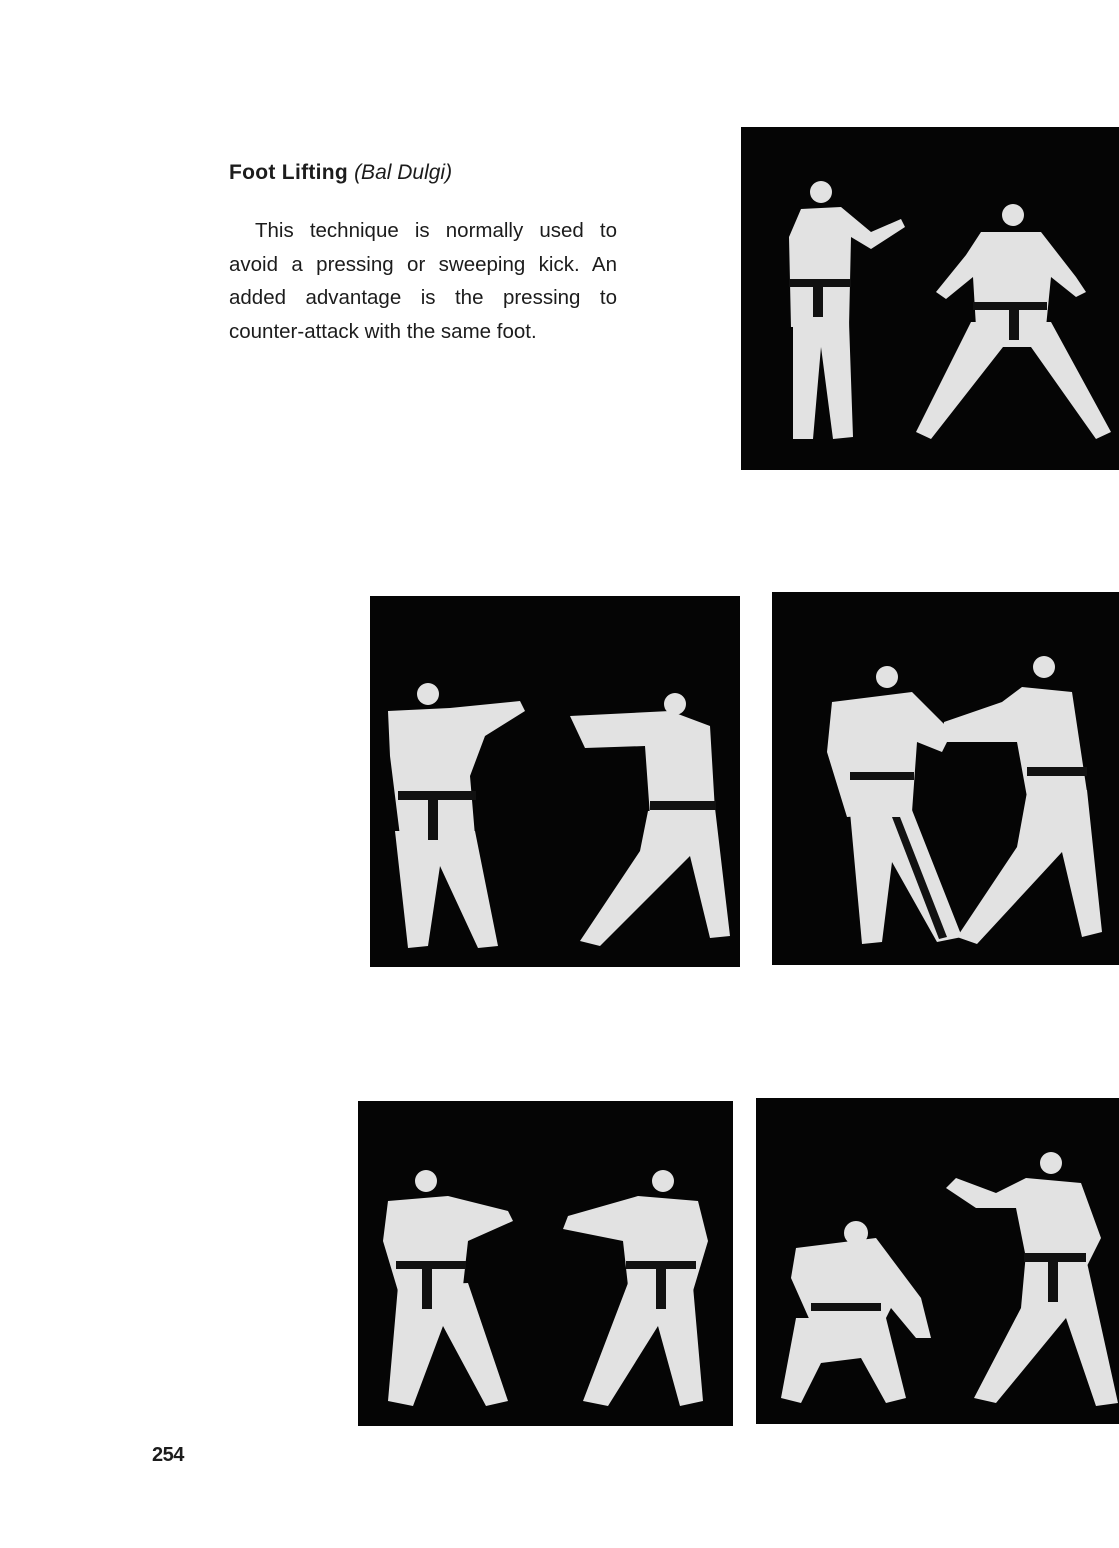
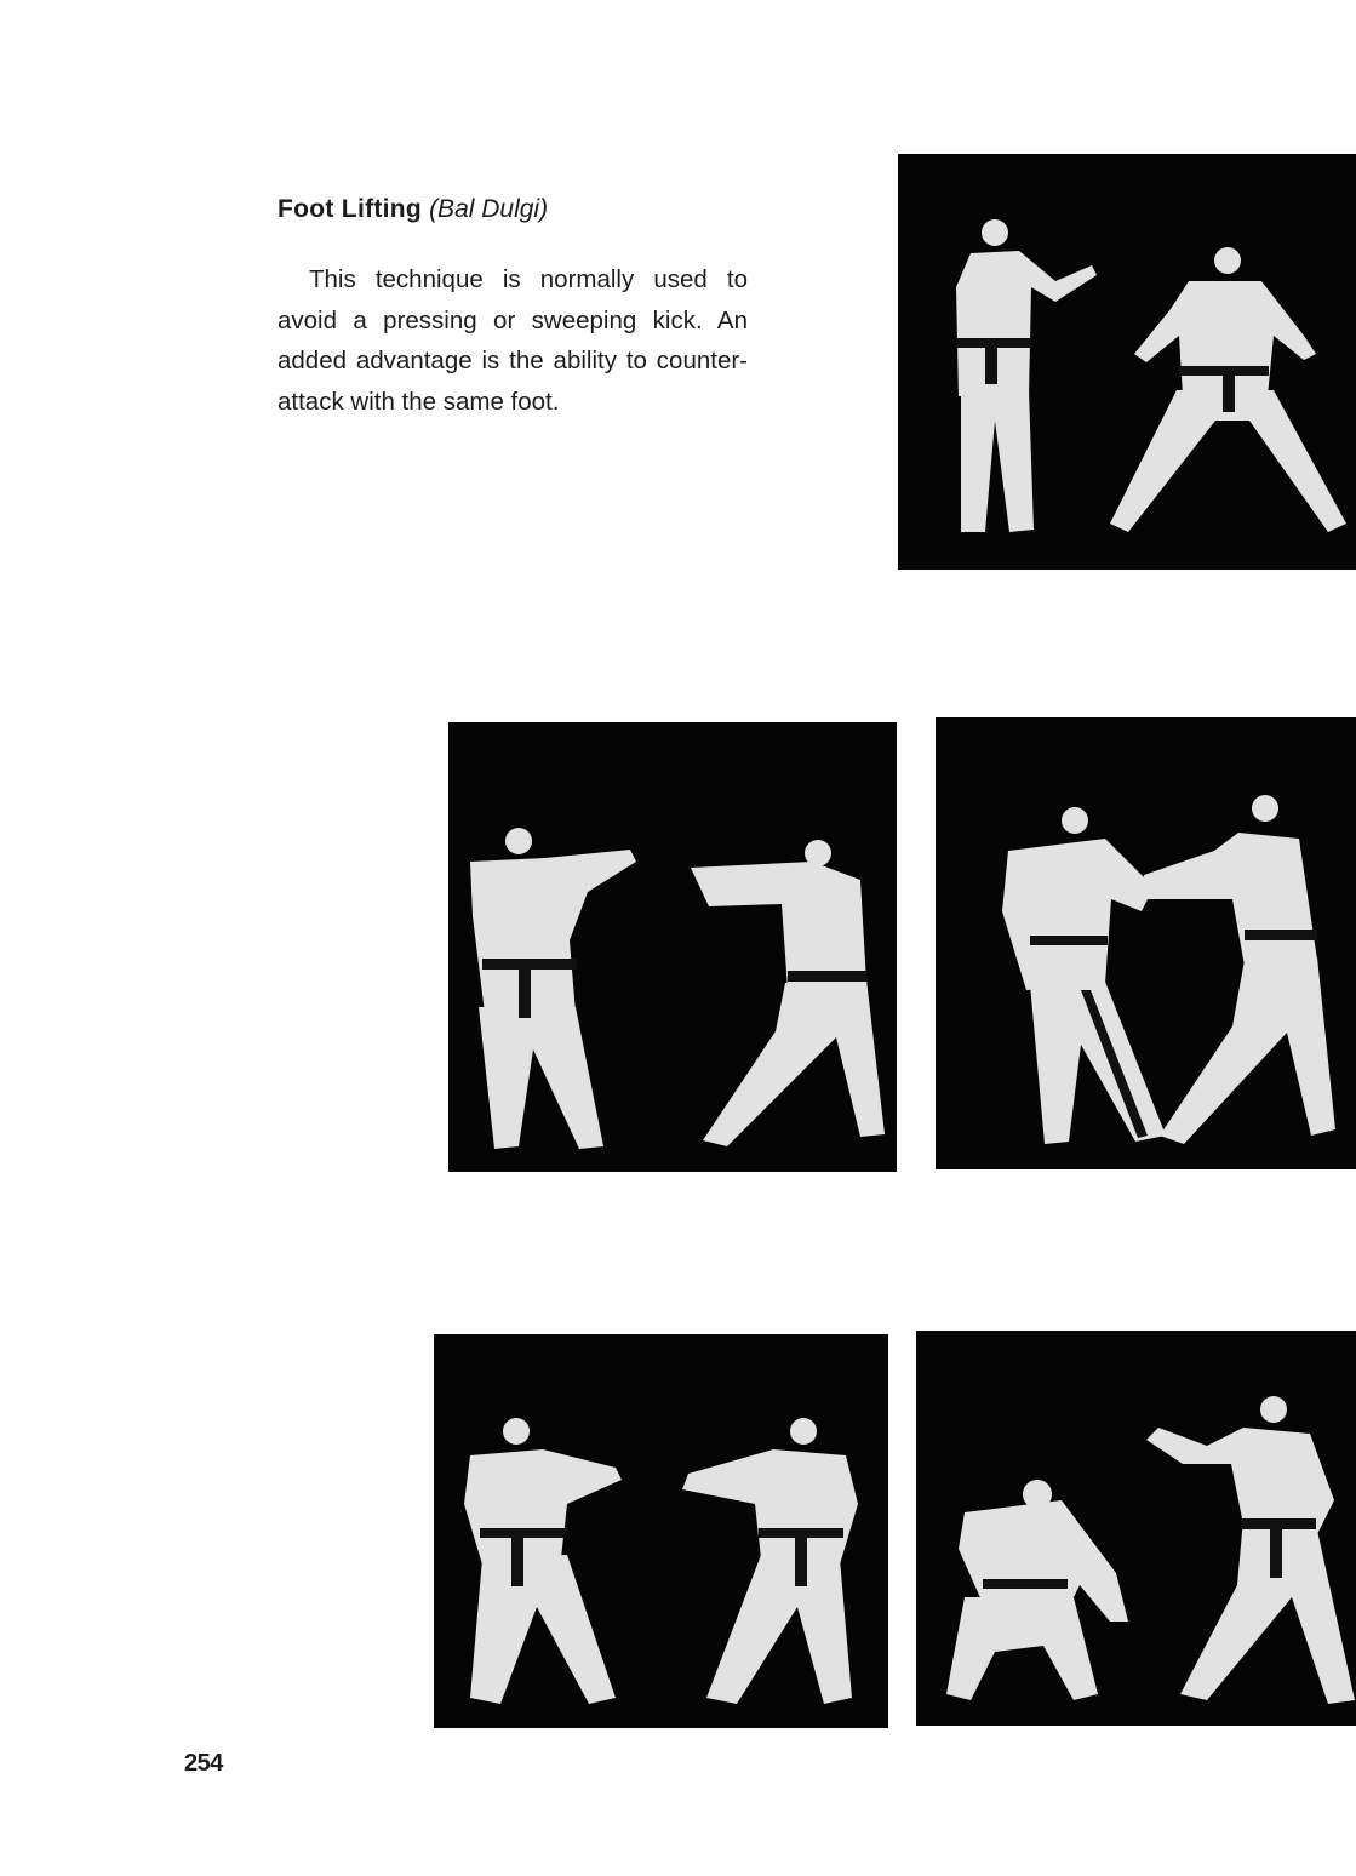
  Foot Lifting (Bal Dulgi)
- This technique is normally used to avoid a pressing or sweeping kick. An added advantage is the pressing to counter-attack with the same foot.
+ This technique is normally used to avoid a pressing or sweeping kick. An added advantage is the ability to counter-attack with the same foot.
  254
